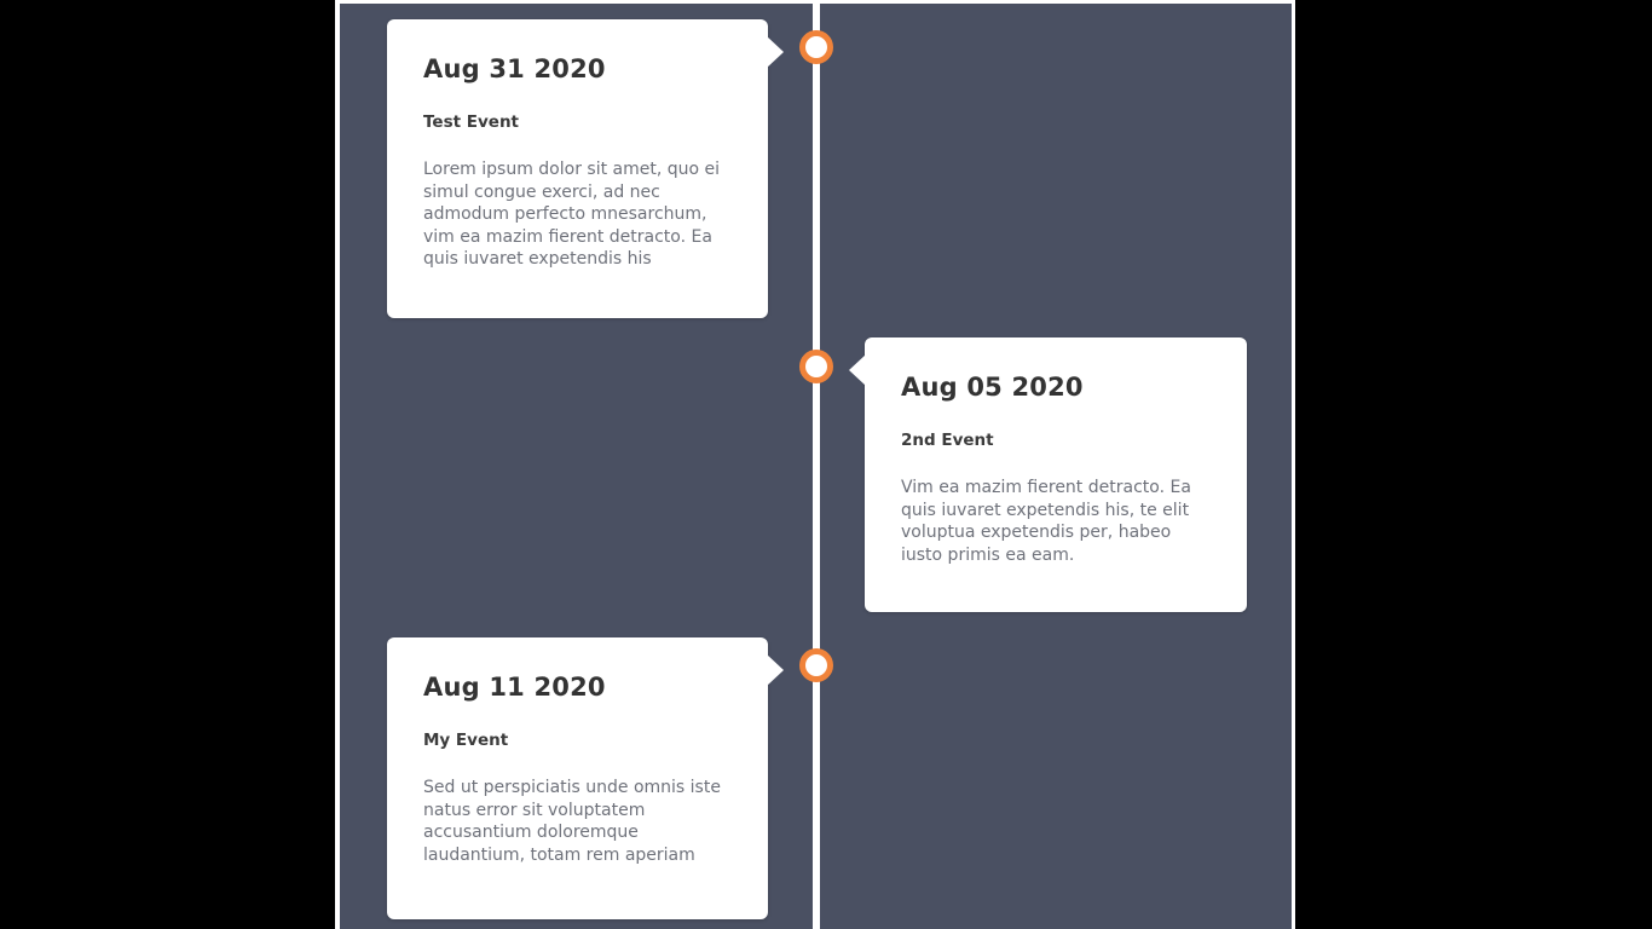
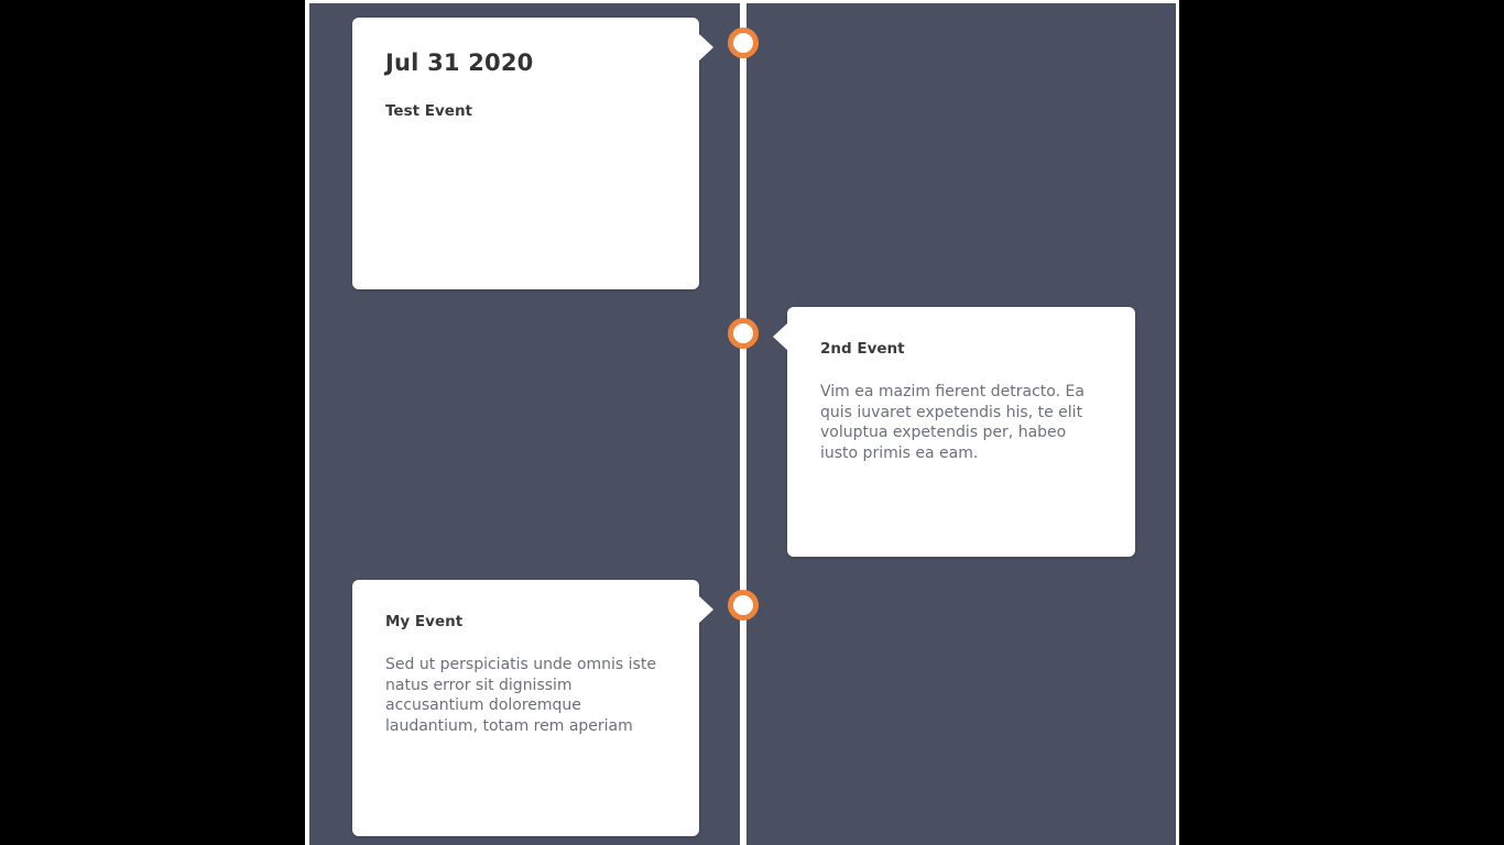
- Aug 31 2020
+ Jul 31 2020
  Test Event
- Lorem ipsum dolor sit amet, quo ei simul congue exerci, ad nec admodum perfecto mnesarchum, vim ea mazim fierent detracto. Ea quis iuvaret expetendis his
- Aug 05 2020
  2nd Event
  Vim ea mazim fierent detracto. Ea quis iuvaret expetendis his, te elit voluptua expetendis per, habeo iusto primis ea eam.
- Aug 11 2020
  My Event
- Sed ut perspiciatis unde omnis iste natus error sit voluptatem accusantium doloremque laudantium, totam rem aperiam
+ Sed ut perspiciatis unde omnis iste natus error sit dignissim accusantium doloremque laudantium, totam rem aperiam
